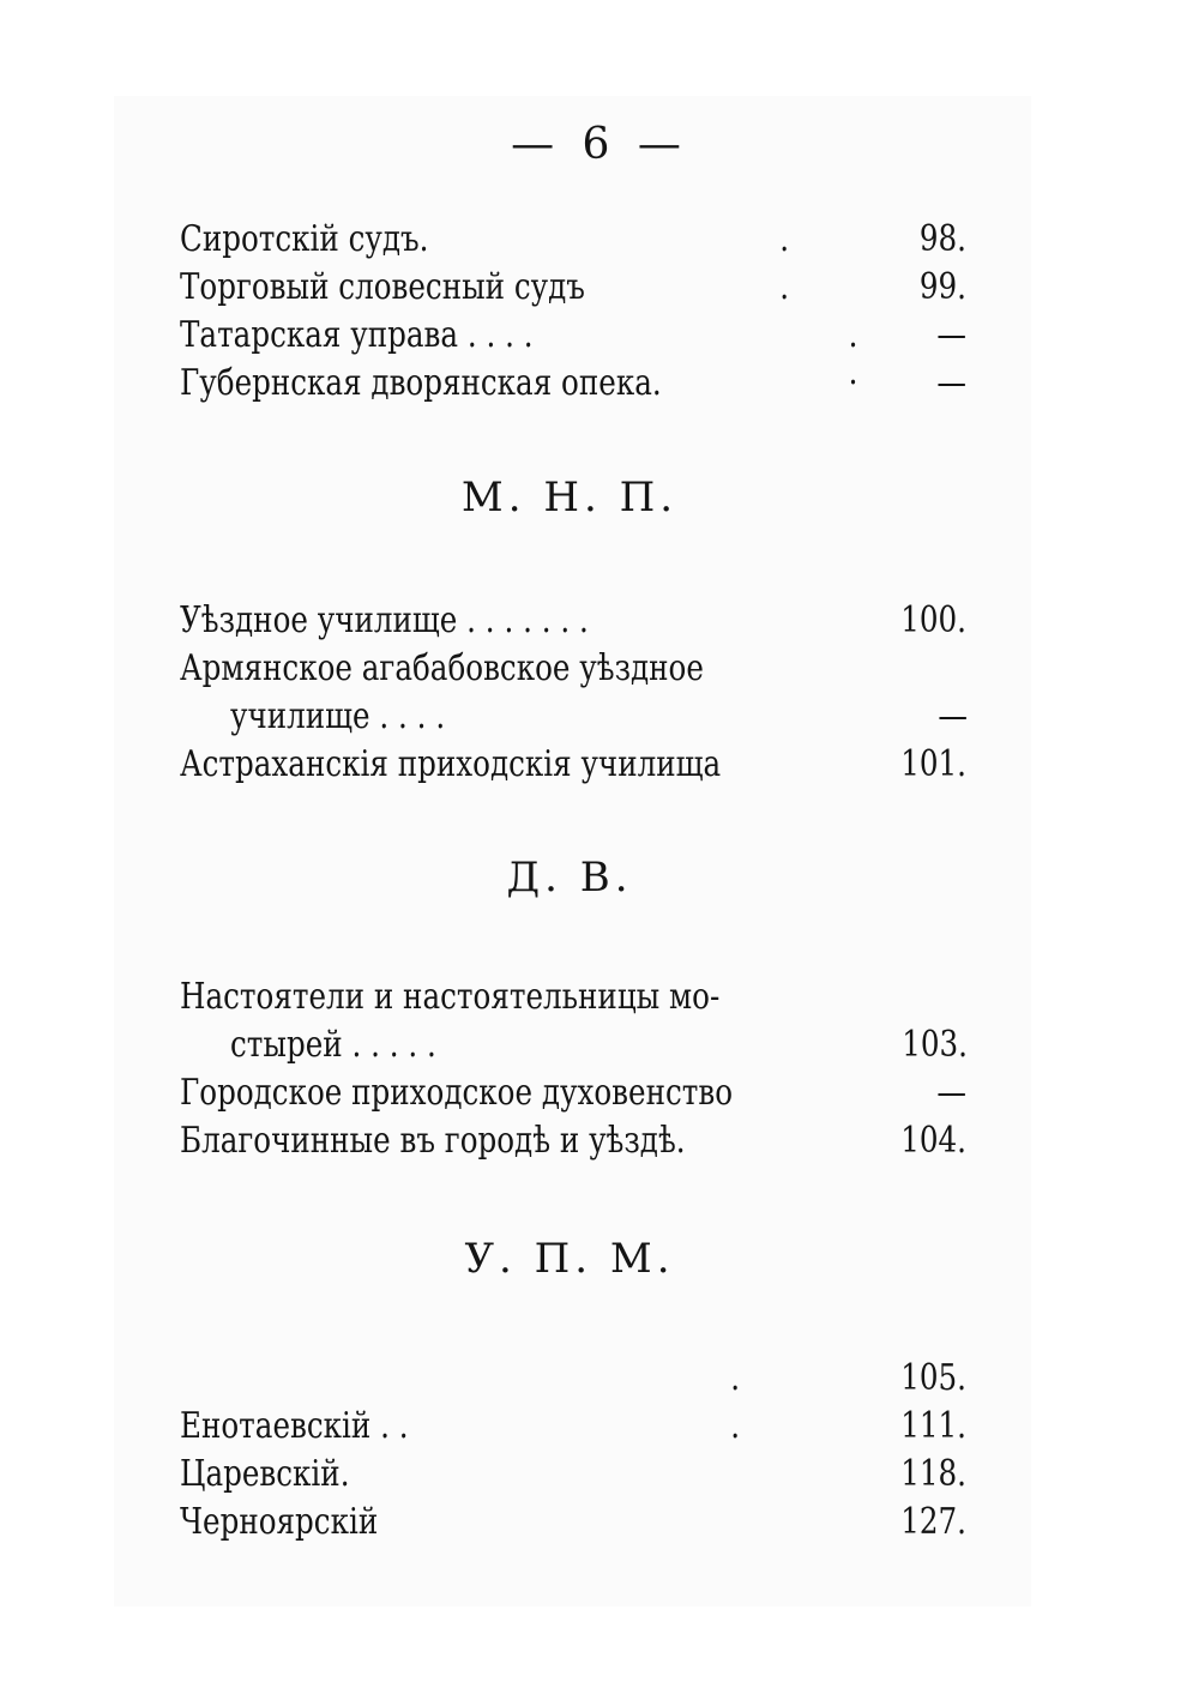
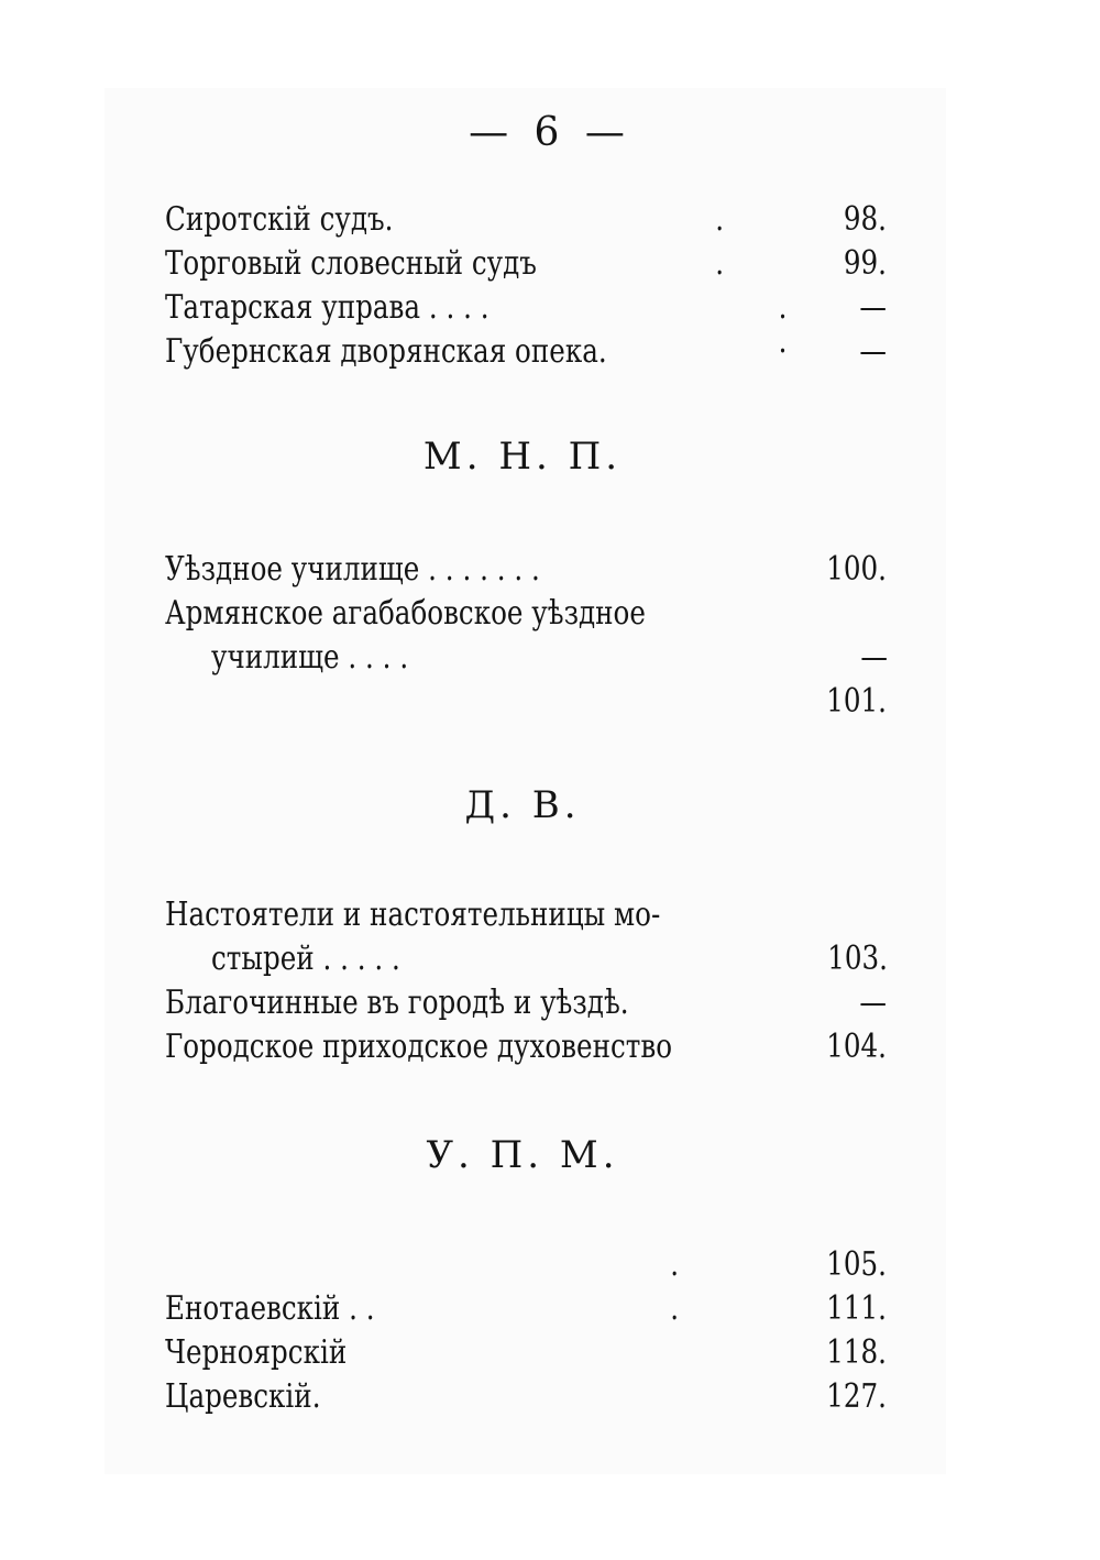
  — 6 —
  Сиротскій судъ.
  .
  98.
  Торговый словесный судъ
  .
  99.
  Татарская управа . . . .
  .
  —
  Губернская дворянская опека.
  ·
  —
  М. Н. П.
  Уѣздное училище . . . . . . .
  100.
  Армянское агабабовское уѣздное
  училище . . . .
  —
- Астраханскія приходскія училища
  101.
  Д. В.
  Настоятели и настоятельницы мо-
  стырей . . . . .
  103.
- Городское приходское духовенство
+ Благочинные въ городѣ и уѣздѣ.
  —
- Благочинные въ городѣ и уѣздѣ.
+ Городское приходское духовенство
  104.
  У. П. М.
  .
  105.
  Енотаевскій . .
  .
  111.
- Царевскій.
+ Черноярскій
  118.
- Черноярскій
+ Царевскій.
  127.
